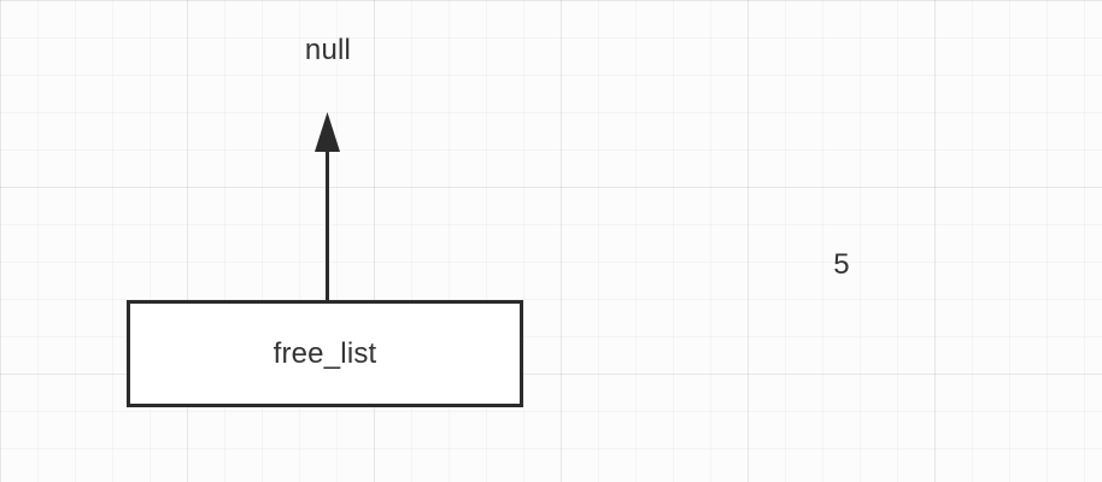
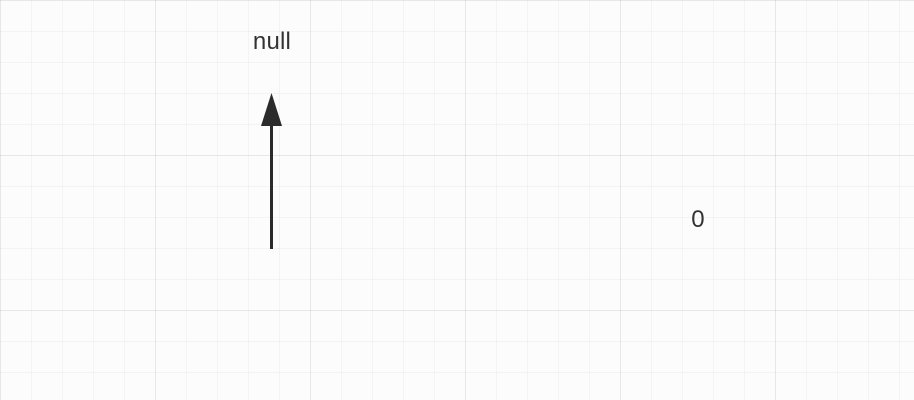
- free_list
  null
- 5
+ 0
